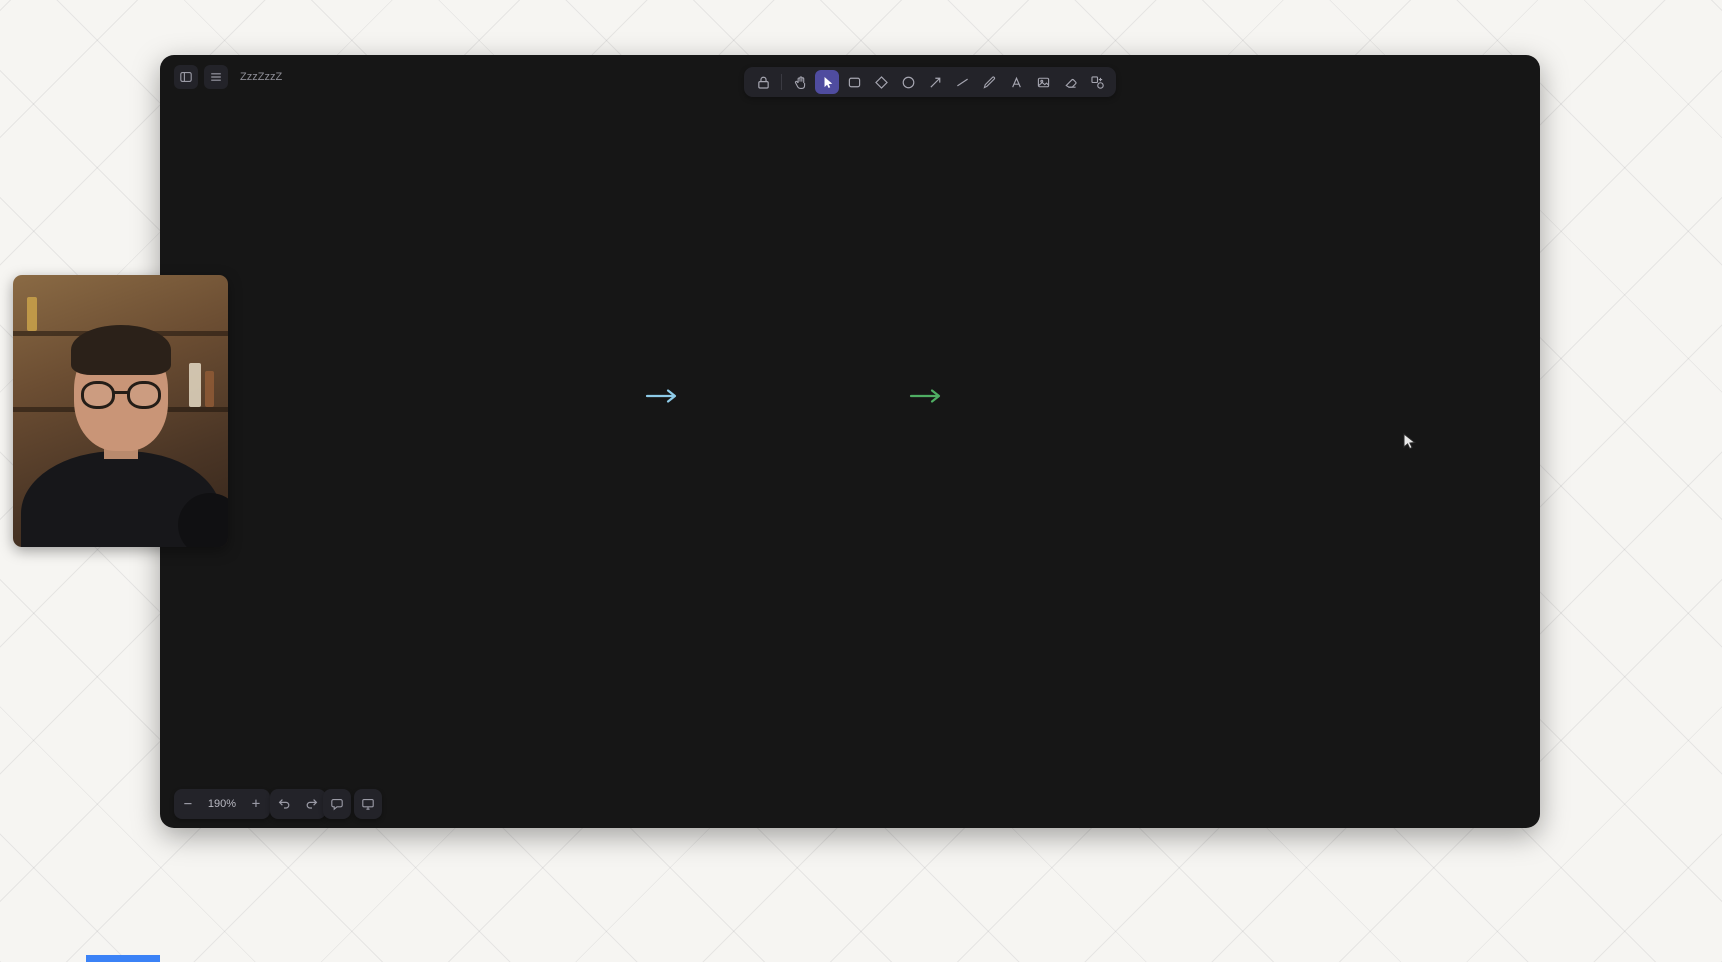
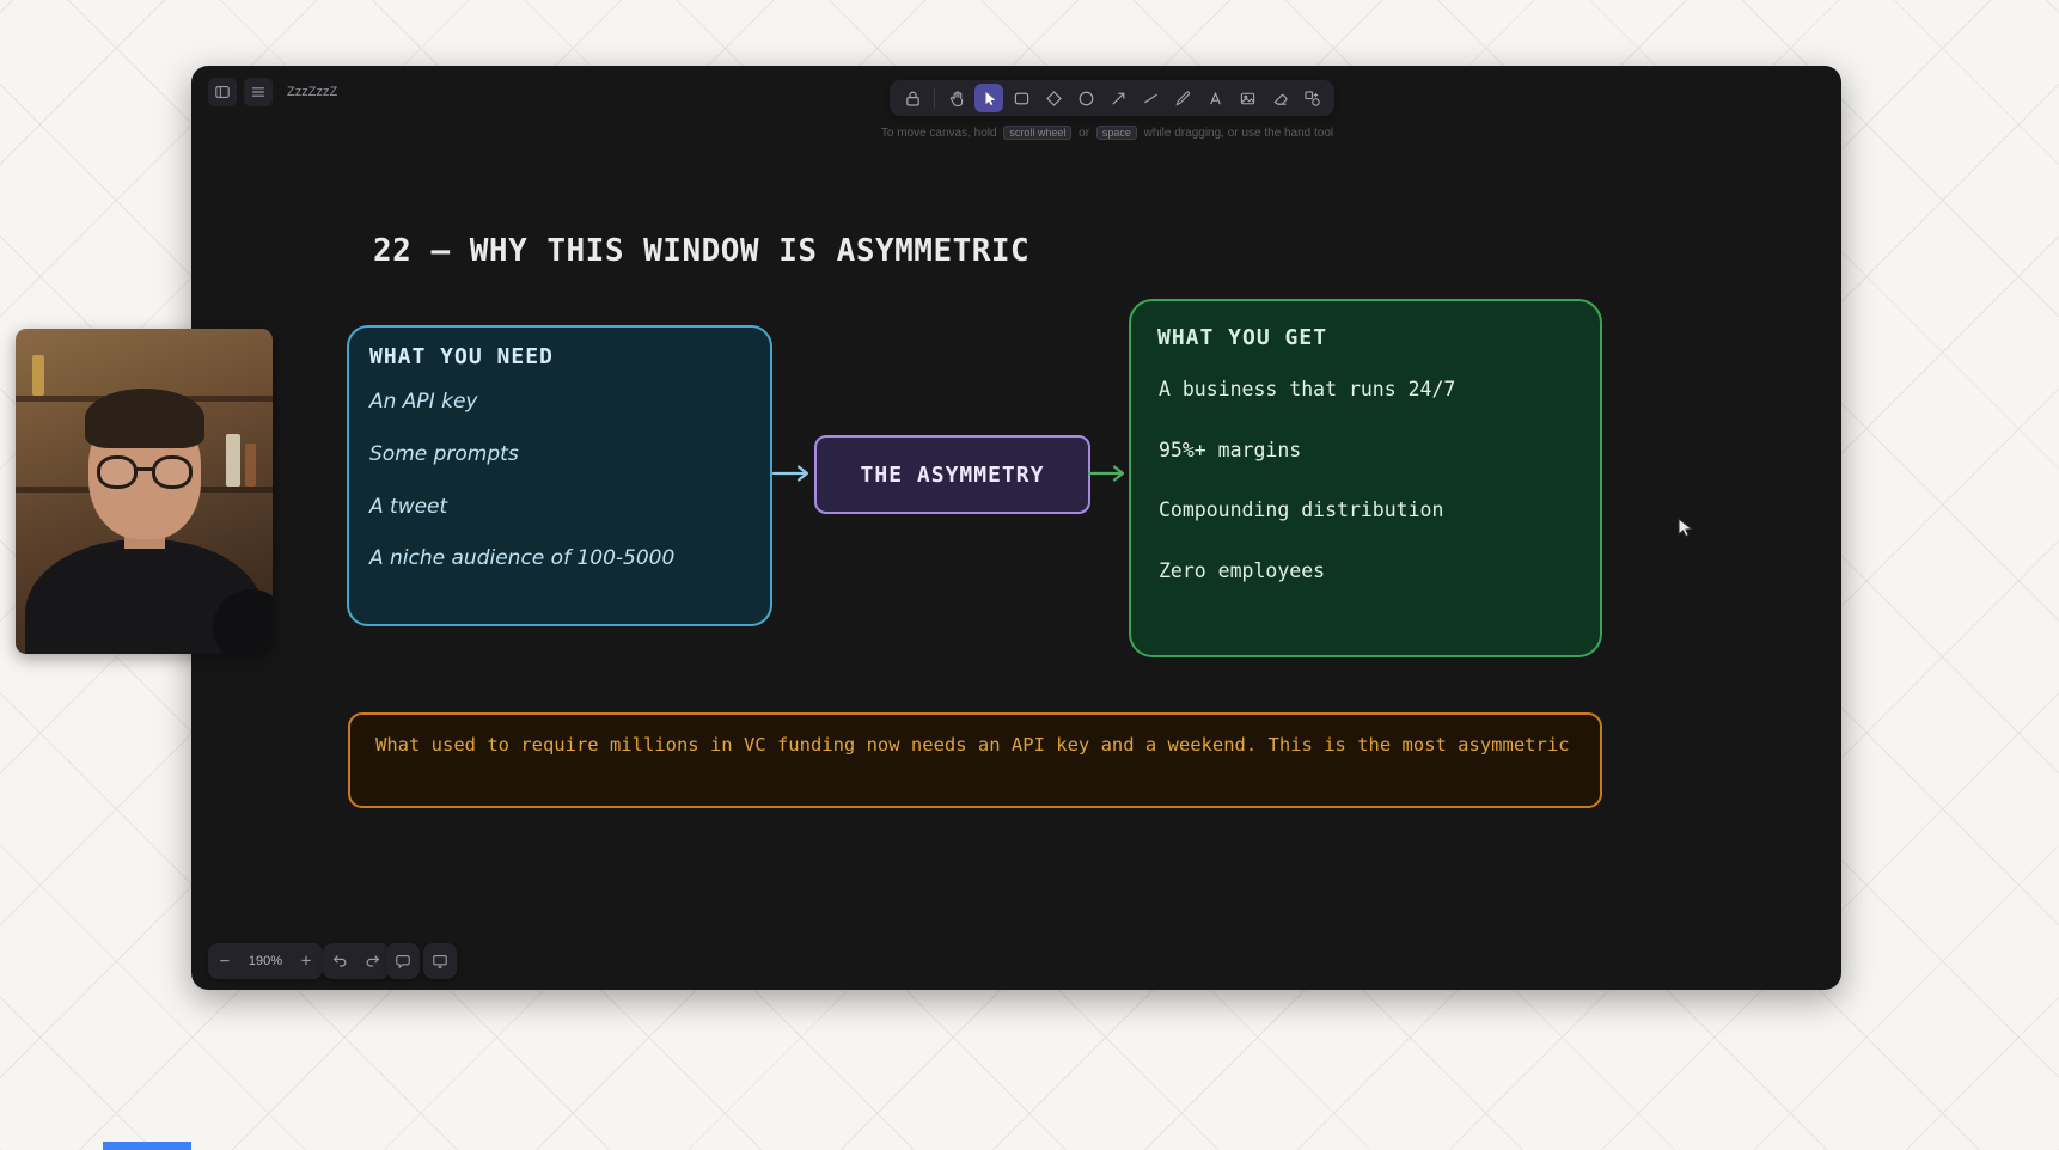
  ZzzZzzZ
+ To move canvas, hold scroll wheel or space while dragging, or use the hand tool
+ 22 — WHY THIS WINDOW IS ASYMMETRIC
+ WHAT YOU NEED
+ An API key
+ Some prompts
+ A tweet
+ A niche audience of 100-5000
+ THE ASYMMETRY
+ WHAT YOU GET
+ A business that runs 24/7
+ 95%+ margins
+ Compounding distribution
+ Zero employees
+ What used to require millions in VC funding now needs an API key and a weekend. This is the most asymmetric
  −
  190%
  +
